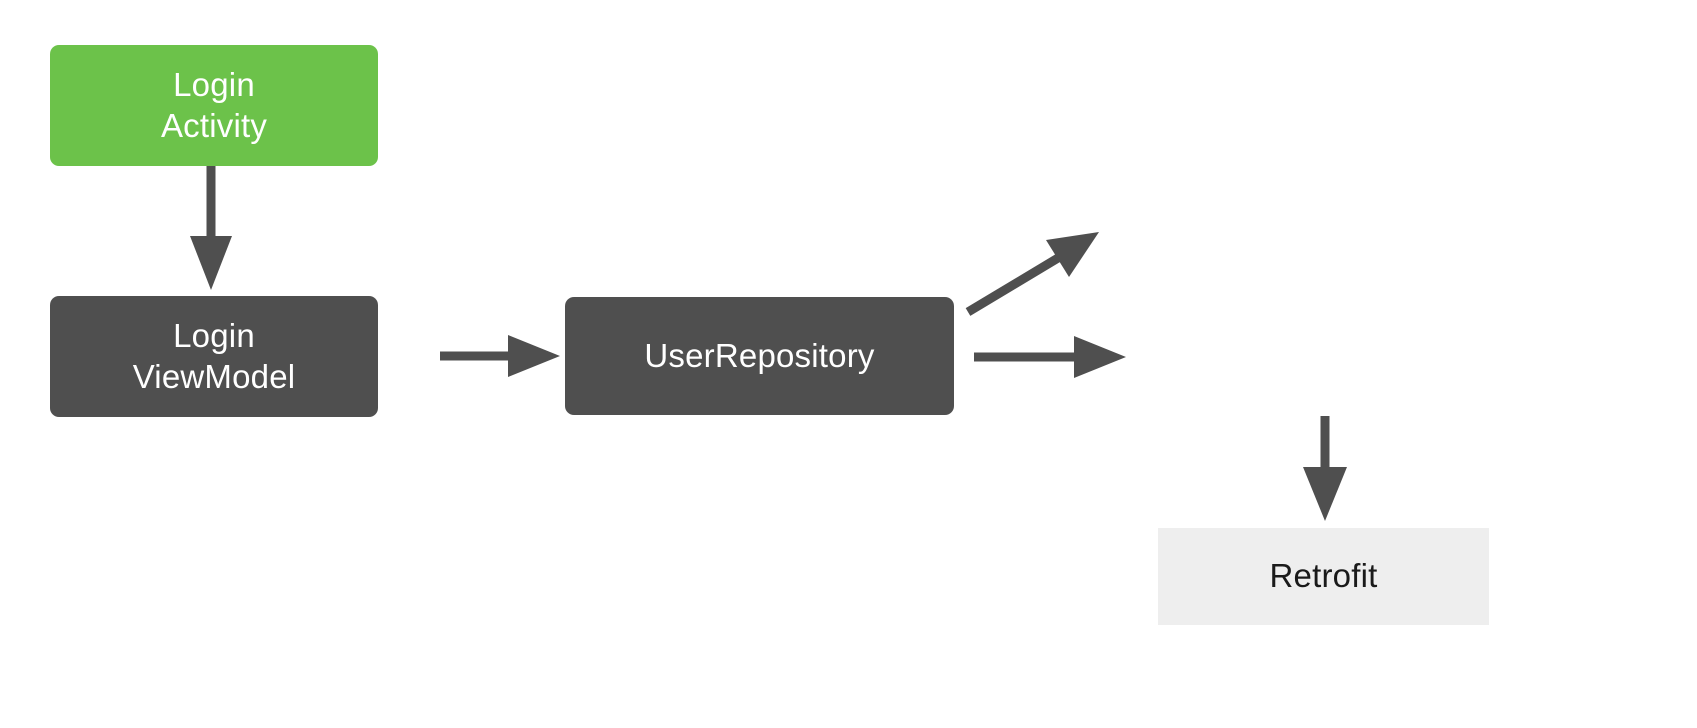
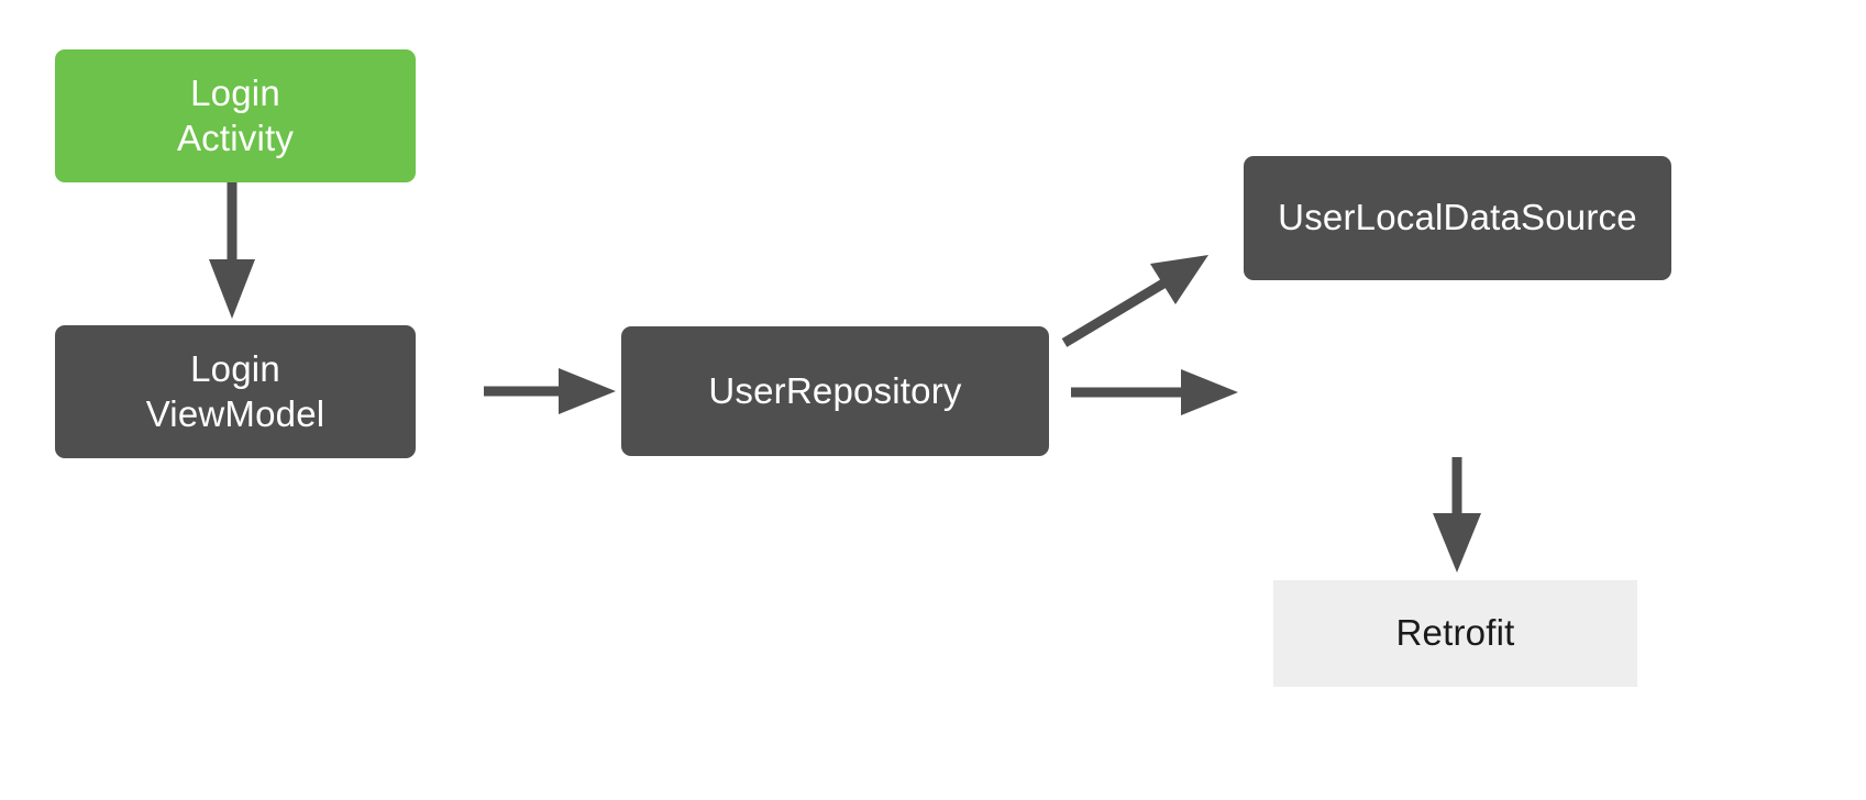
  Login
  Activity
  Login
  ViewModel
  UserRepository
+ UserLocalDataSource
  Retrofit
